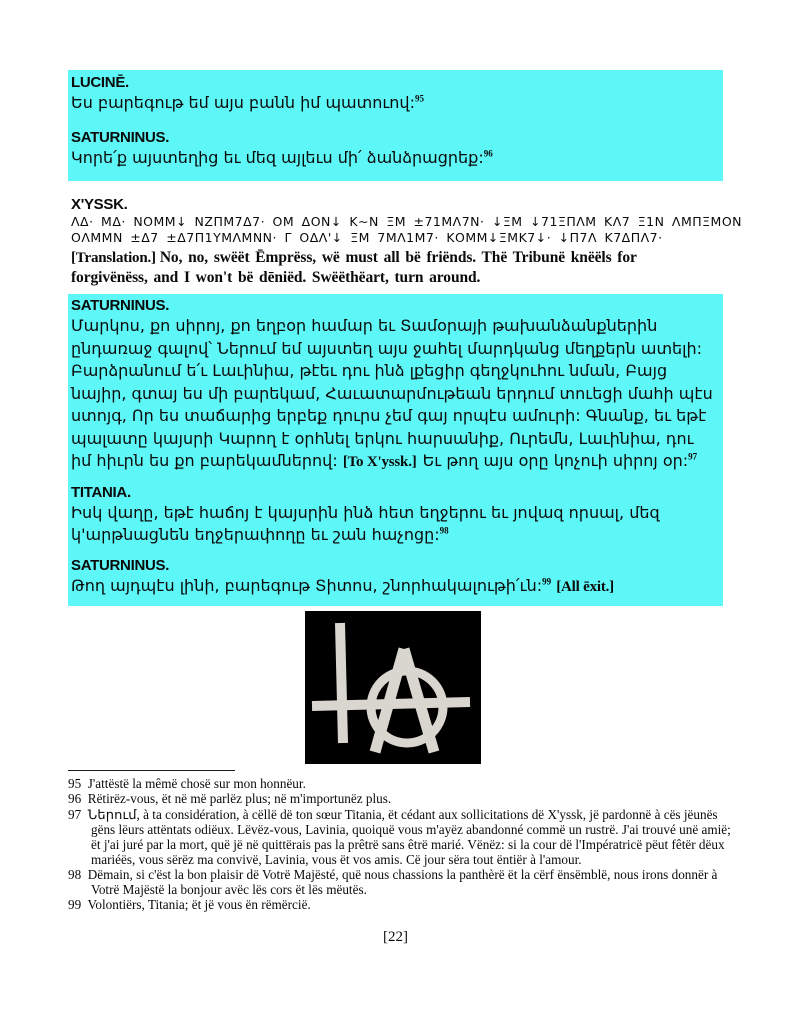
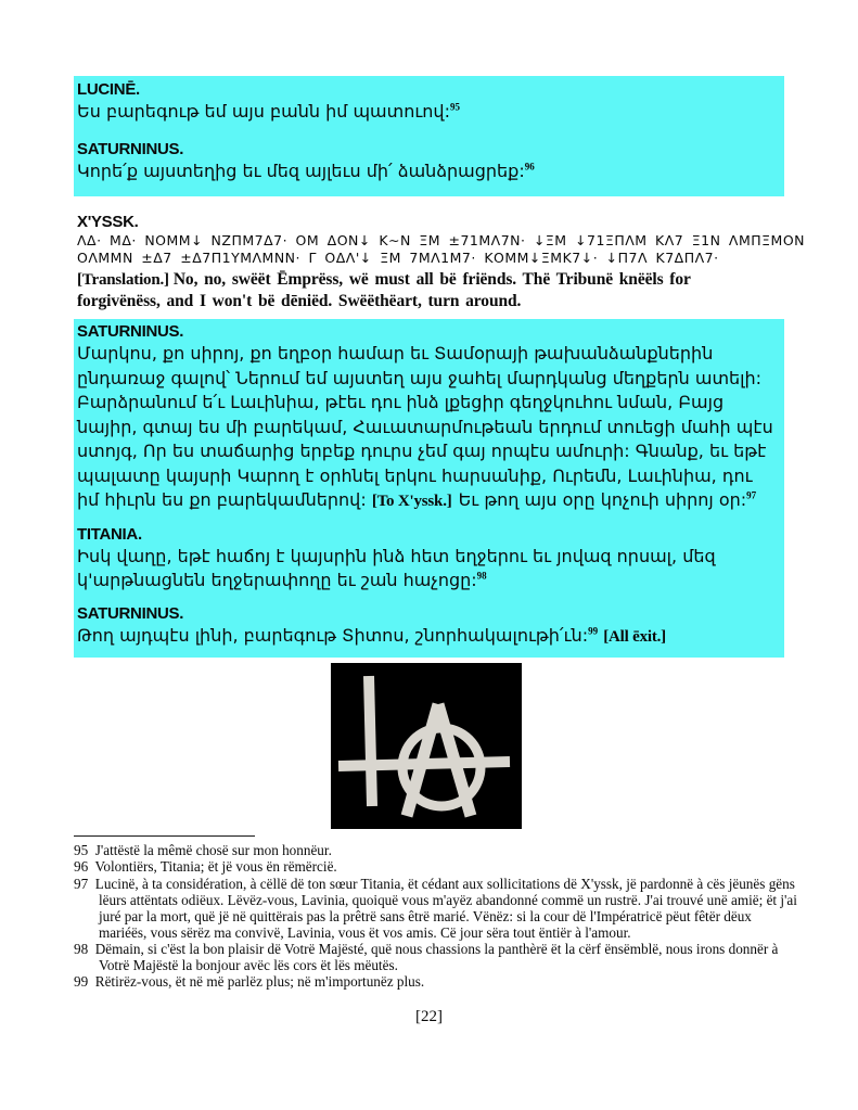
  LUCINĒ.
  Ես բարեգութ եմ այս բանն իմ պատուով:95
  SATURNINUS.
  Կորե՛ք այստեղից եւ մեզ այլեւս մի՛ ձանձրացրեք:96
  X'YSSK.
  ΛΔ· ΜΔ· ΝΟΜΜ↓ ΝΖΠΜ7Δ7· ΟΜ ΔΟΝ↓ Κ∼Ν ΞΜ ±71ΜΛ7Ν· ↓ΞΜ ↓71ΞΠΛΜ ΚΛ7 Ξ1Ν ΛΜΠΞΜΟΝ
  ΟΛΜΜΝ ±Δ7 ±Δ7Π1ΥΜΛΜΝΝ· Γ ΟΔΛ'↓ ΞΜ 7ΜΛ1Μ7· ΚΟΜΜ↓ΞΜΚ7↓· ↓Π7Λ Κ7ΔΠΛ7·
  [Translation.] No, no, swëët Ēmprëss, wë must all bë friënds. Thë Tribunë knëëls for forgivënëss, and I won't bë dēniëd. Swëëthëart, turn around.
  SATURNINUS.
  Մարկոս, քո սիրոյ, քո եղբօր համար եւ Տամօրայի թախանձանքներին ընդառաջ գալով՝ Ներում եմ այստեղ այս ջահել մարդկանց մեղքերն ատելի: Բարձրանում ե՛ւ Լաւինիա, թէեւ դու ինձ լքեցիր գեղջկուհու նման, Բայց նայիր, գտայ ես մի բարեկամ, Հաւատարմութեան երդում տուեցի մահի պէս ստոյգ, Որ ես տաճարից երբեք դուրս չեմ գայ որպէս ամուրի: Գնանք, եւ եթէ պալատը կայսրի Կարող է օրհնել երկու հարսանիք, Ուրեմն, Լաւինիա, դու իմ հիւրն ես քո բարեկամներով: [To X'yssk.] Եւ թող այս օրը կոչուի սիրոյ օր:97
  TITANIA.
  Իսկ վաղը, եթէ հաճոյ է կայսրին ինձ հետ եղջերու եւ յովազ որսալ, մեզ կ'արթնացնեն եղջերափողը եւ շան հաչոցը:98
  SATURNINUS.
  Թող այդպէս լինի, բարեգութ Տիտոս, շնորհակալութի՛ւն:99 [All ēxit.]
  95 J'attëstë la mêmë chosë sur mon honnëur.
- 96 Rëtirëz-vous, ët në më parlëz plus; në m'importunëz plus.
+ 96 Volontiërs, Titania; ët jë vous ën rëmërcië.
- 97 Ներում, à ta considération, à cëllë dë ton sœur Titania, ët cédant aux sollicitations dë X'yssk, jë pardonnë à cës jëunës gëns lëurs attëntats odiëux. Lëvëz-vous, Lavinia, quoiquë vous m'ayëz abandonné commë un rustrë. J'ai trouvé unë amië; ët j'ai juré par la mort, quë jë në quittërais pas la prêtrë sans êtrë marié. Vënëz: si la cour dë l'Impératricë pëut fêtër dëux mariéës, vous sërëz ma convivë, Lavinia, vous ët vos amis. Cë jour sëra tout ëntiër à l'amour.
+ 97 Lucinë, à ta considération, à cëllë dë ton sœur Titania, ët cédant aux sollicitations dë X'yssk, jë pardonnë à cës jëunës gëns lëurs attëntats odiëux. Lëvëz-vous, Lavinia, quoiquë vous m'ayëz abandonné commë un rustrë. J'ai trouvé unë amië; ët j'ai juré par la mort, quë jë në quittërais pas la prêtrë sans êtrë marié. Vënëz: si la cour dë l'Impératricë pëut fêtër dëux mariéës, vous sërëz ma convivë, Lavinia, vous ët vos amis. Cë jour sëra tout ëntiër à l'amour.
  98 Dëmain, si c'ëst la bon plaisir dë Votrë Majësté, quë nous chassions la panthèrë ët la cërf ënsëmblë, nous irons donnër à Votrë Majëstë la bonjour avëc lës cors ët lës mëutës.
- 99 Volontiërs, Titania; ët jë vous ën rëmërcië.
+ 99 Rëtirëz-vous, ët në më parlëz plus; në m'importunëz plus.
  [22]
